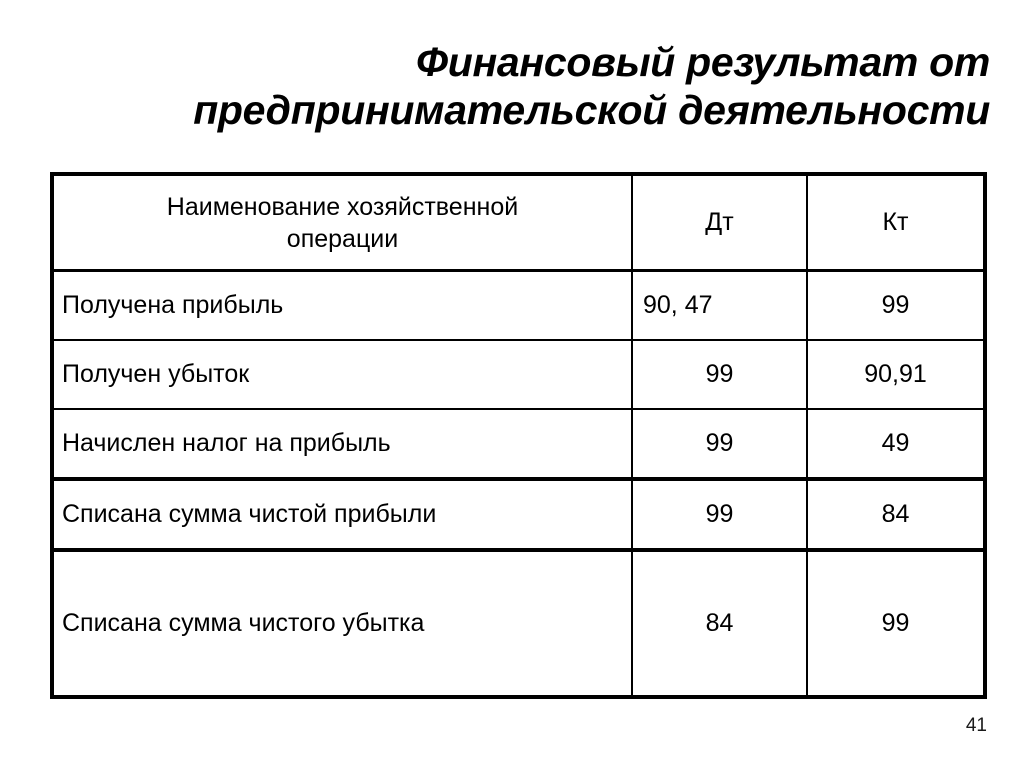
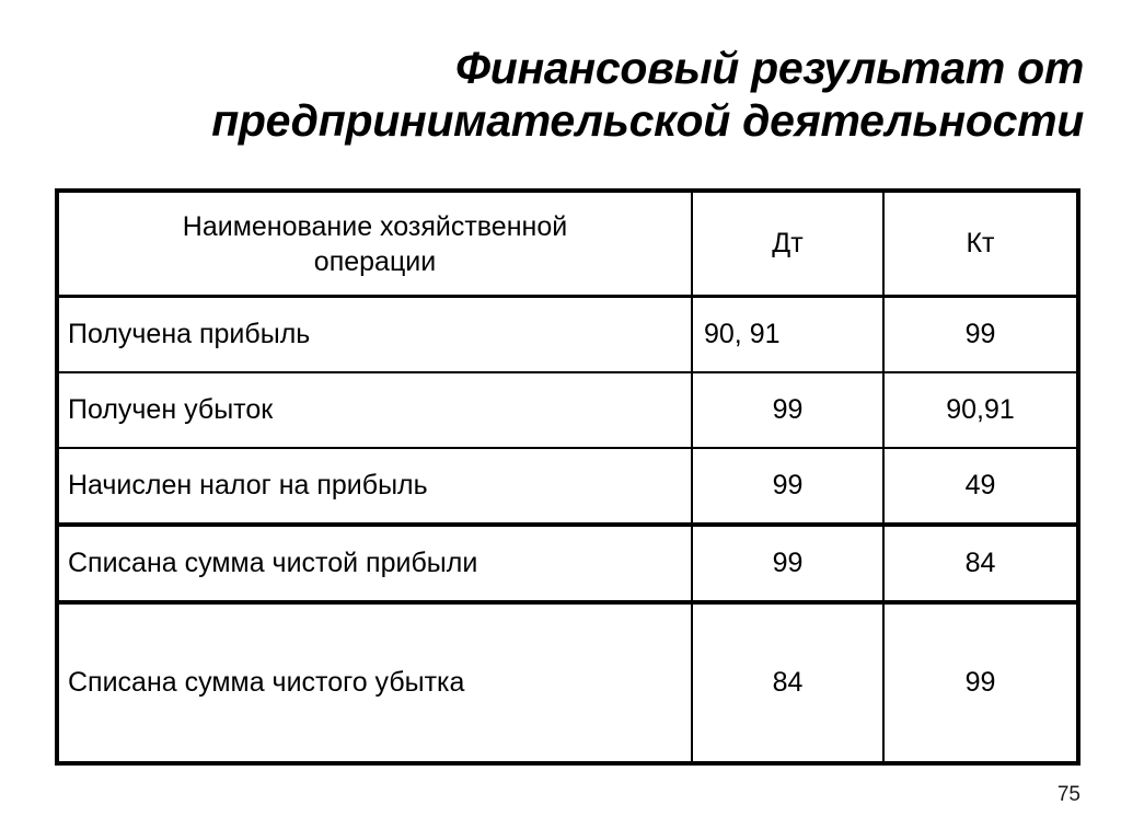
  Финансовый результат от
  предпринимательской деятельности
  Наименование хозяйственной операции	Дт	Кт
- Получена прибыль	90, 47	99
+ Получена прибыль	90, 91	99
  Получен убыток	99	90,91
  Начислен налог на прибыль	99	49
  Списана сумма чистой прибыли	99	84
  Списана сумма чистого убытка	84	99
- 41
+ 75
